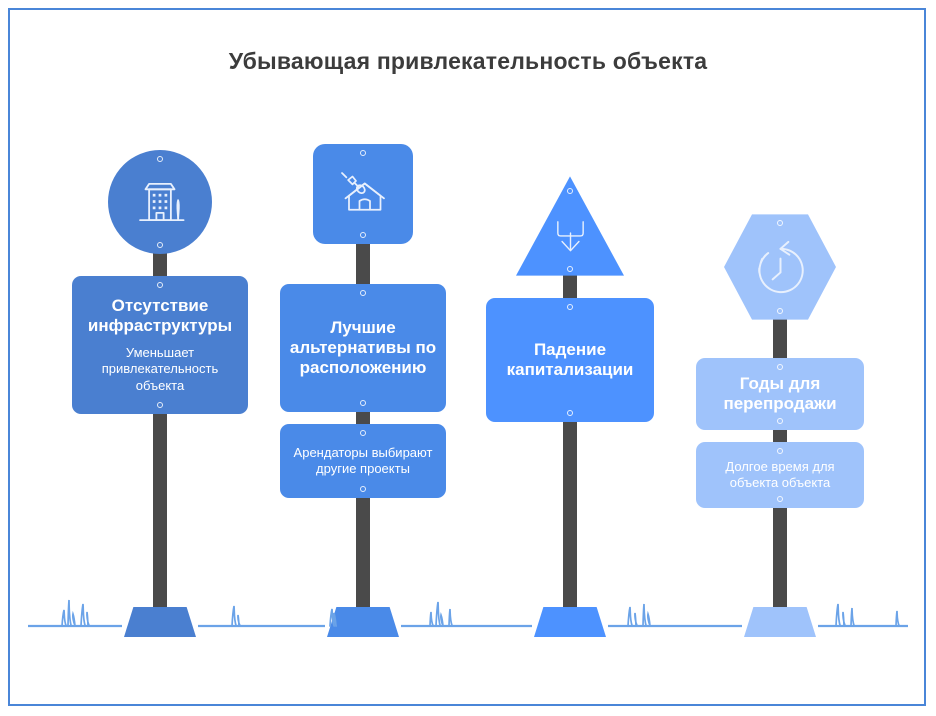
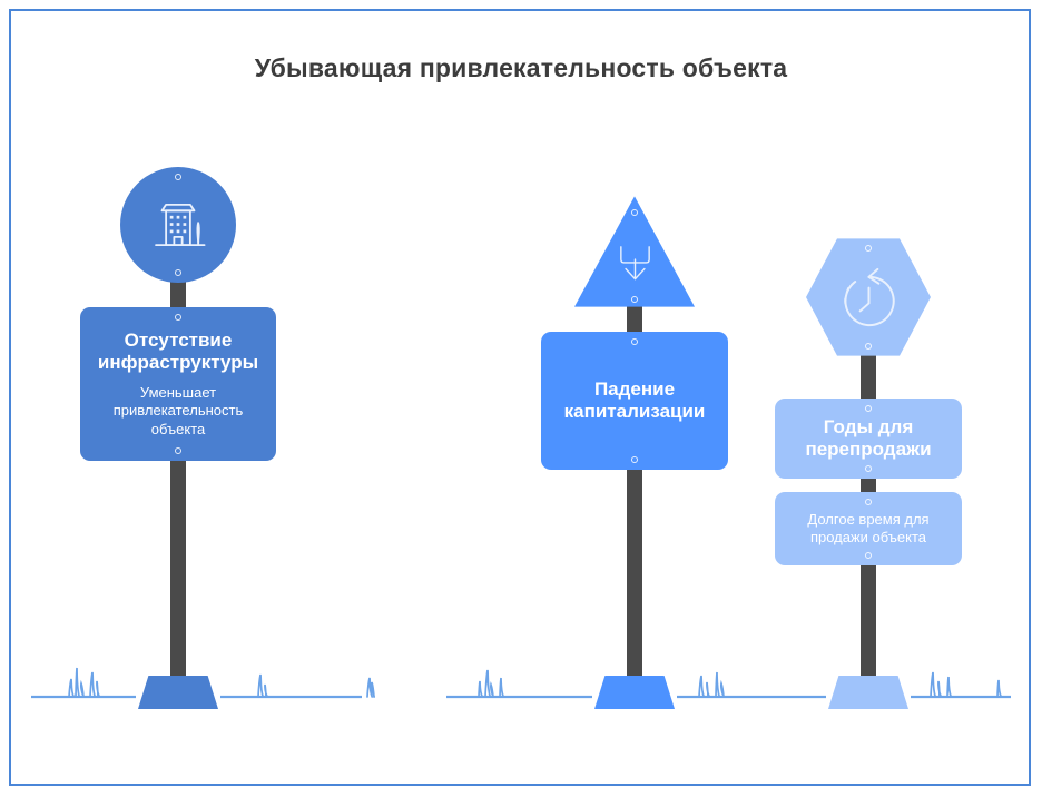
  Убывающая привлекательность объекта
  Отсутствие инфраструктуры
  Уменьшает привлекательность объекта
- Лучшие альтернативы по расположению
- Арендаторы выбирают другие проекты
  Падение капитализации
  Годы для перепродажи
- Долгое время для объекта объекта
+ Долгое время для продажи объекта
